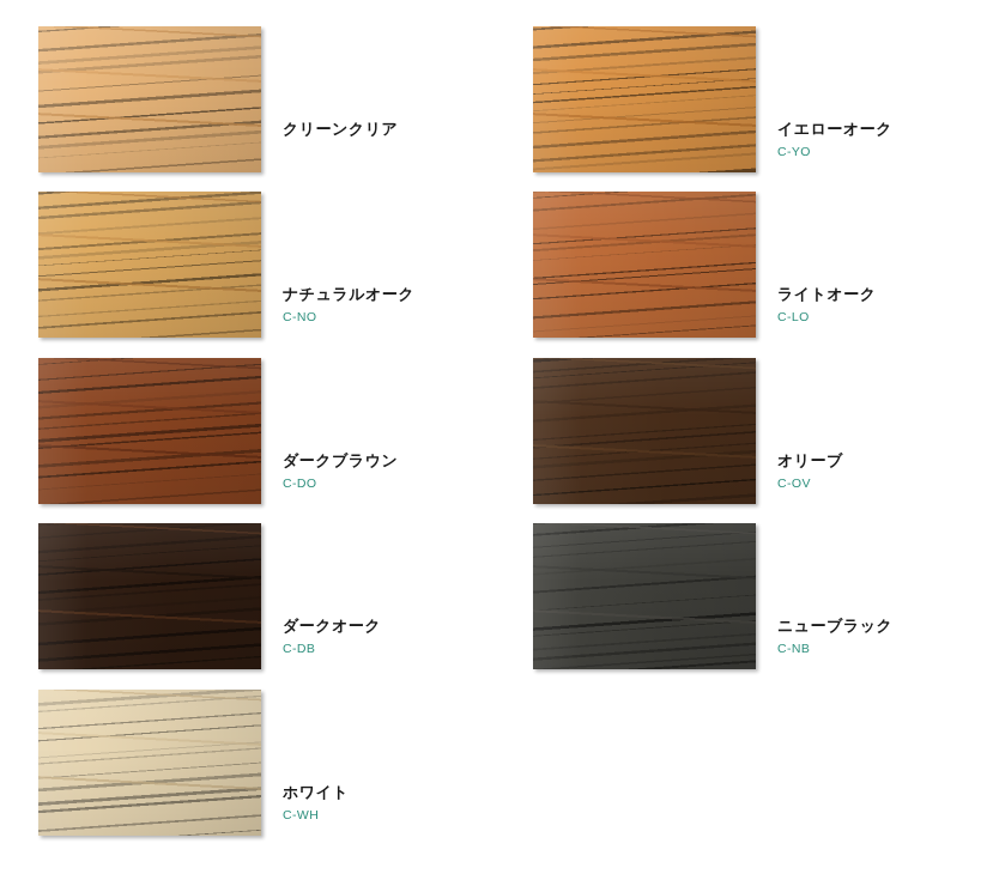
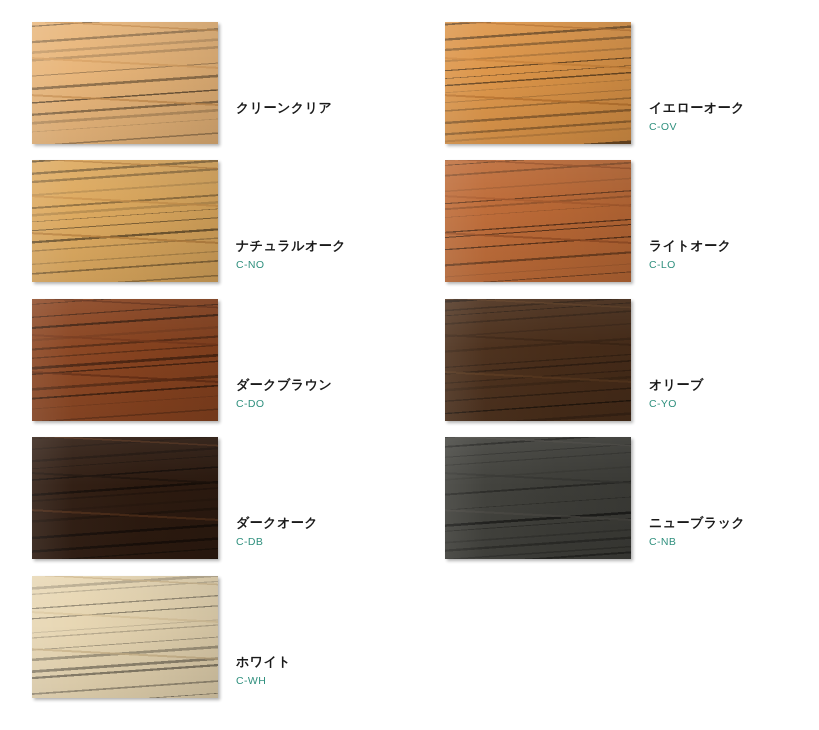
  クリーンクリア
  イエローオーク
- C-YO
+ C-OV
  ナチュラルオーク
  C-NO
  ライトオーク
  C-LO
  ダークブラウン
  C-DO
  オリーブ
- C-OV
+ C-YO
  ダークオーク
  C-DB
  ニューブラック
  C-NB
  ホワイト
  C-WH
